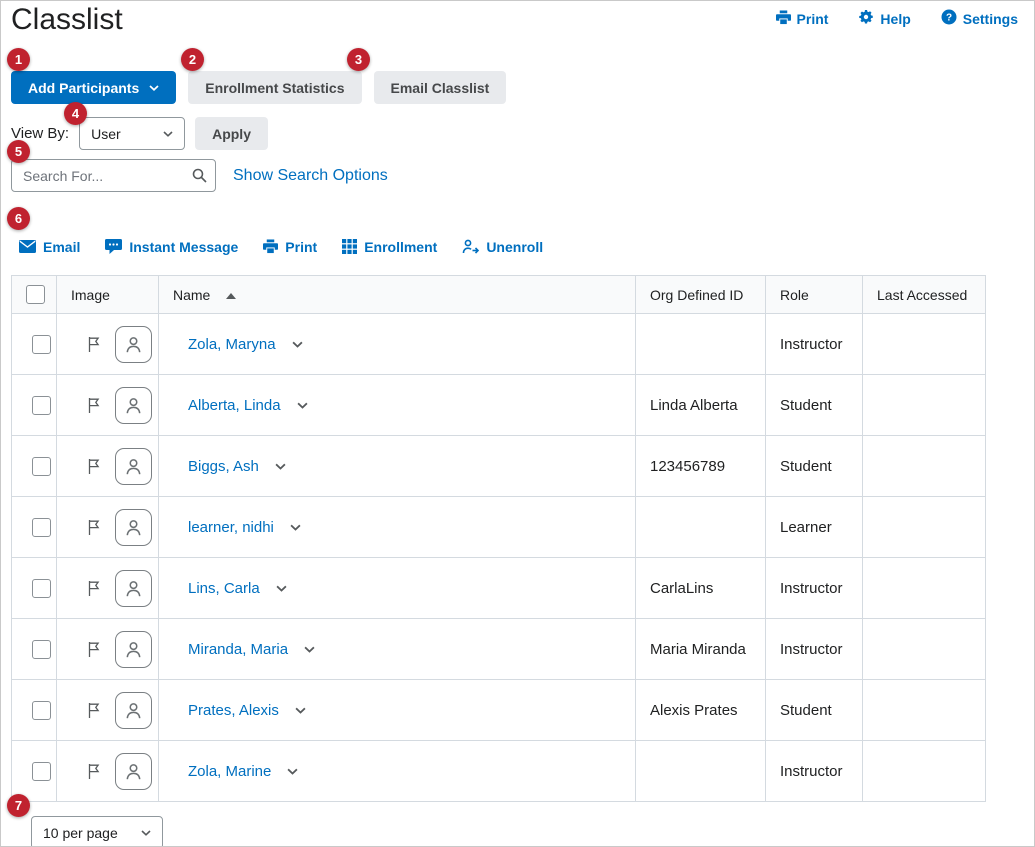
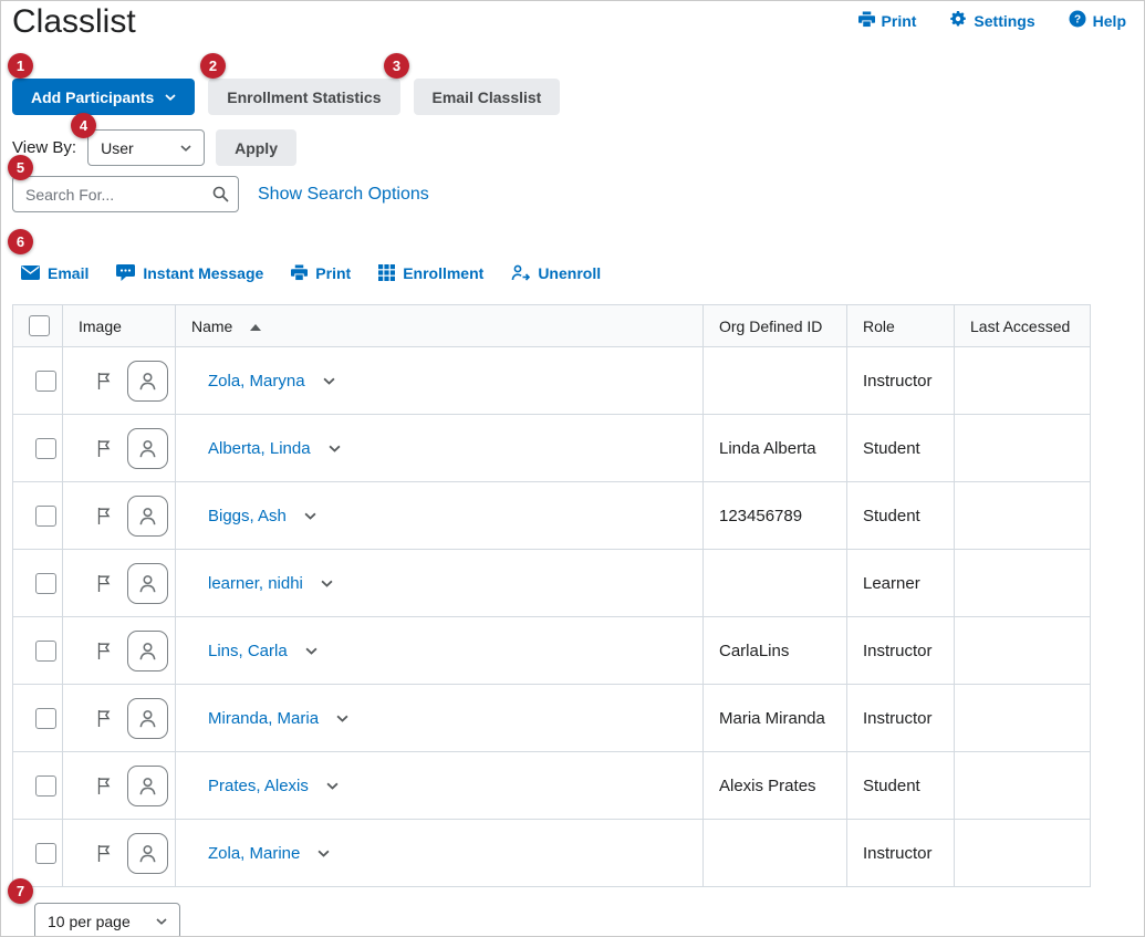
  1
  2
  3
  4
  5
  6
  7
  Classlist
  Print
- Help
+ Settings
  ?
- Settings
+ Help
  Add Participants
  Enrollment Statistics
  Email Classlist
  View By:
  User
  Apply
  Search For...
  Show Search Options
  Email
  Instant Message
  Print
  Enrollment
  Unenroll
  	Image	Name	Org Defined ID	Role	Last Accessed
  		Zola, Maryna		Instructor
  		Alberta, Linda	Linda Alberta	Student
  		Biggs, Ash	123456789	Student
  		learner, nidhi		Learner
  		Lins, Carla	CarlaLins	Instructor
  		Miranda, Maria	Maria Miranda	Instructor
  		Prates, Alexis	Alexis Prates	Student
  		Zola, Marine		Instructor
  10 per page
